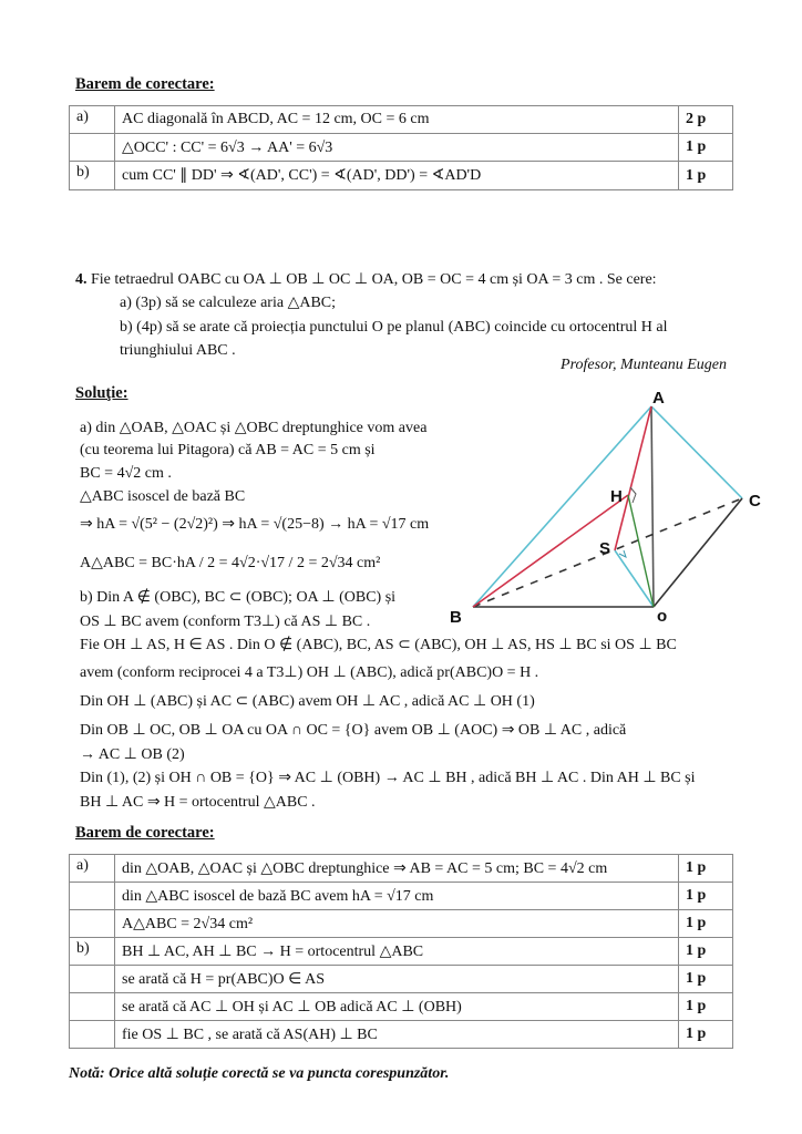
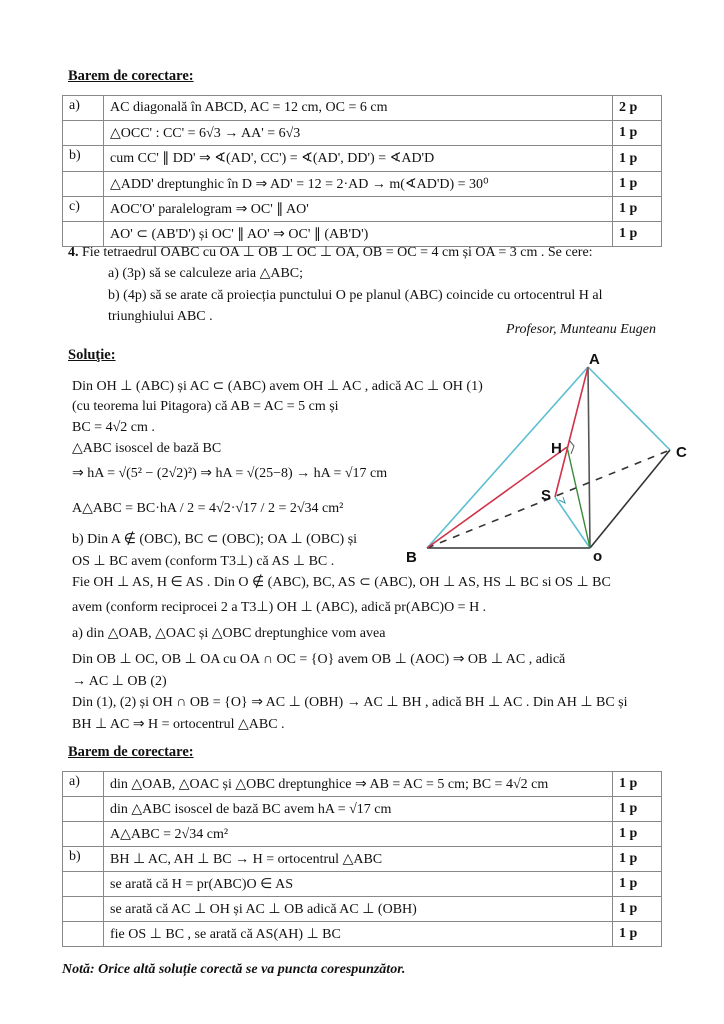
  Barem de corectare:
  a)	AC diagonală în ABCD, AC = 12 cm, OC = 6 cm	2 p
  	△OCC' : CC' = 6√3 → AA' = 6√3	1 p
  b)	cum CC' ∥ DD' ⇒ ∢(AD', CC') = ∢(AD', DD') = ∢AD'D	1 p
+ 	△ADD' dreptunghic în D ⇒ AD' = 12 = 2·AD → m(∢AD'D) = 30⁰	1 p
+ c)	AOC'O' paralelogram ⇒ OC' ∥ AO'	1 p
+ 	AO' ⊂ (AB'D') și OC' ∥ AO' ⇒ OC' ∥ (AB'D')	1 p
  4. Fie tetraedrul OABC cu OA ⊥ OB ⊥ OC ⊥ OA, OB = OC = 4 cm și OA = 3 cm . Se cere:
  a) (3p) să se calculeze aria △ABC;
  b) (4p) să se arate că proiecția punctului O pe planul (ABC) coincide cu ortocentrul H al
  triunghiului ABC .
  Profesor, Munteanu Eugen
  Soluţie:
- a) din △OAB, △OAC și △OBC dreptunghice vom avea
+ Din OH ⊥ (ABC) și AC ⊂ (ABC) avem OH ⊥ AC , adică AC ⊥ OH (1)
  (cu teorema lui Pitagora) că AB = AC = 5 cm și
  BC = 4√2 cm .
  △ABC isoscel de bază BC
  ⇒ hA = √(5² − (2√2)²) ⇒ hA = √(25−8) → hA = √17 cm
  A△ABC = BC·hA / 2 = 4√2·√17 / 2 = 2√34 cm²
  b) Din A ∉ (OBC), BC ⊂ (OBC); OA ⊥ (OBC) și
  OS ⊥ BC avem (conform T3⊥) că AS ⊥ BC .
  Fie OH ⊥ AS, H ∈ AS . Din O ∉ (ABC), BC, AS ⊂ (ABC), OH ⊥ AS, HS ⊥ BC si OS ⊥ BC
- avem (conform reciprocei 4 a T3⊥) OH ⊥ (ABC), adică pr(ABC)O = H .
+ avem (conform reciprocei 2 a T3⊥) OH ⊥ (ABC), adică pr(ABC)O = H .
- Din OH ⊥ (ABC) și AC ⊂ (ABC) avem OH ⊥ AC , adică AC ⊥ OH (1)
+ a) din △OAB, △OAC și △OBC dreptunghice vom avea
  Din OB ⊥ OC, OB ⊥ OA cu OA ∩ OC = {O} avem OB ⊥ (AOC) ⇒ OB ⊥ AC , adică
  → AC ⊥ OB (2)
  Din (1), (2) și OH ∩ OB = {O} ⇒ AC ⊥ (OBH) → AC ⊥ BH , adică BH ⊥ AC . Din AH ⊥ BC și
  BH ⊥ AC ⇒ H = ortocentrul △ABC .
  A
  B
  C
  o
  H
  S
  Barem de corectare:
  a)	din △OAB, △OAC și △OBC dreptunghice ⇒ AB = AC = 5 cm; BC = 4√2 cm	1 p
  	din △ABC isoscel de bază BC avem hA = √17 cm	1 p
  	A△ABC = 2√34 cm²	1 p
  b)	BH ⊥ AC, AH ⊥ BC → H = ortocentrul △ABC	1 p
  	se arată că H = pr(ABC)O ∈ AS	1 p
  	se arată că AC ⊥ OH și AC ⊥ OB adică AC ⊥ (OBH)	1 p
  	fie OS ⊥ BC , se arată că AS(AH) ⊥ BC	1 p
  Notă: Orice altă soluție corectă se va puncta corespunzător.
